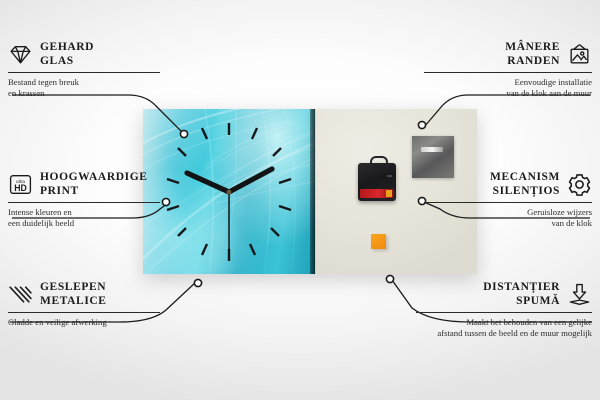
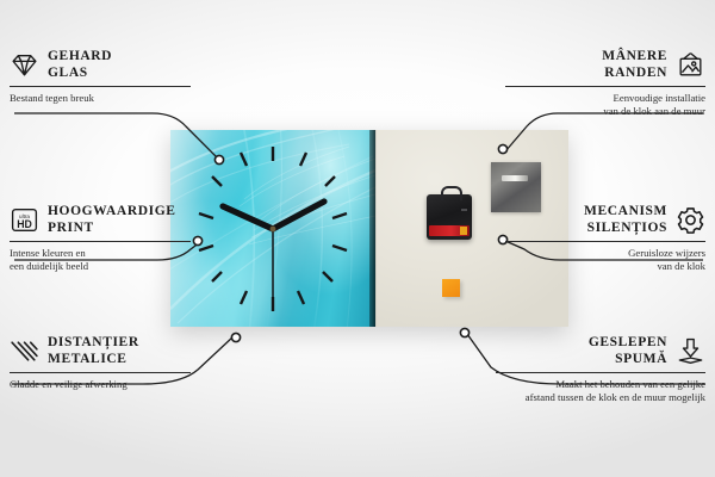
  GEHARD
  GLAS
  Bestand tegen breuk
- en krassen
  HD
  HOOGWAARDIGE
  PRINT
  Intense kleuren en
  een duidelijk beeld
- GESLEPEN
+ DISTANȚIER
  METALICE
  Gladde en veilige afwerking
  MÂNERE
  RANDEN
  Eenvoudige installatie
  van de klok aan de muur
  MECANISM
  SILENȚIOS
  Geruisloze wijzers
  van de klok
- DISTANȚIER
+ GESLEPEN
  SPUMĂ
  Maakt het behouden van een gelijke
- afstand tussen de beeld en de muur mogelijk
+ afstand tussen de klok en de muur mogelijk
